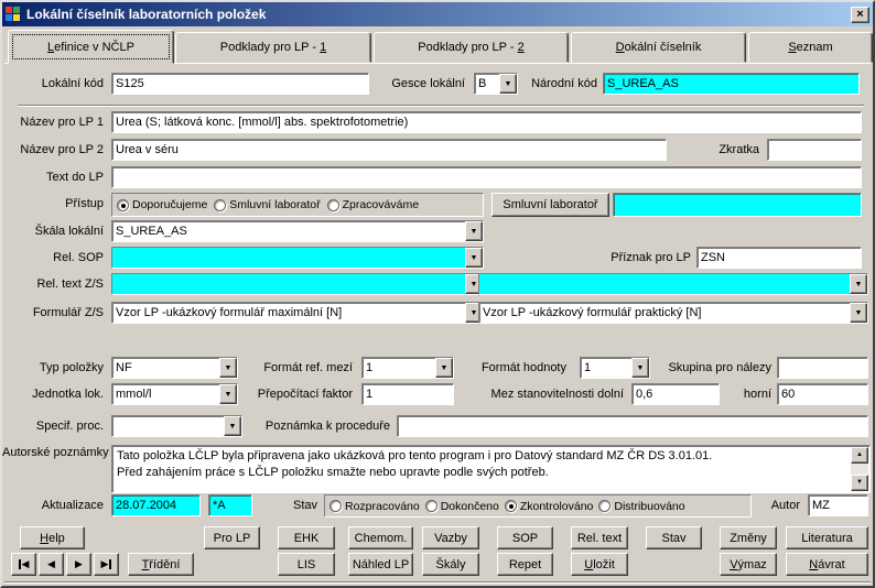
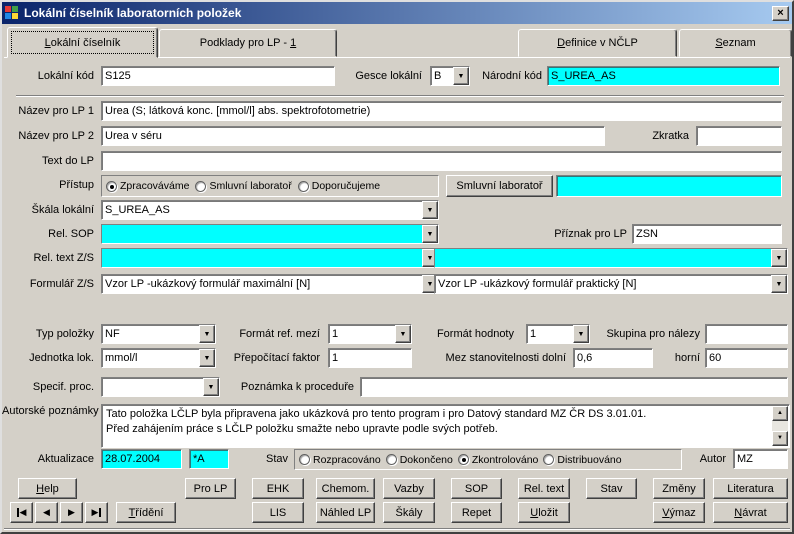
  Lokální číselník laboratorních položek
  ×
- Lefinice v NČLP
+ Lokální číselník
  Podklady pro LP - 1
- Podklady pro LP - 2
- Dokální číselník
+ Definice v NČLP
  Seznam
  Lokální kód
  S125
  Gesce lokální
  B
  Národní kód
  S_UREA_AS
  Název pro LP 1
  Urea (S; látková konc. [mmol/l] abs. spektrofotometrie)
  Název pro LP 2
  Urea v séru
  Zkratka
  Text do LP
  Přístup
- Doporučujeme
+ Zpracováváme
  Smluvní laboratoř
- Zpracováváme
+ Doporučujeme
  Smluvní laboratoř
  Škála lokální
  S_UREA_AS
  Rel. SOP
  Příznak pro LP
  ZSN
  Rel. text Z/S
  Formulář Z/S
  Vzor LP -ukázkový formulář maximální [N]
  Vzor LP -ukázkový formulář praktický [N]
  Typ položky
  NF
  Formát ref. mezí
  1
  Formát hodnoty
  1
  Skupina pro nálezy
  Jednotka lok.
  mmol/l
  Přepočítací faktor
  1
  Mez stanovitelnosti dolní
  0,6
  horní
  60
  Specif. proc.
  Poznámka k proceduře
  Autorské poznámky
  Tato položka LČLP byla připravena jako ukázková pro tento program i pro Datový standard MZ ČR DS 3.01.01.
  Před zahájením práce s LČLP položku smažte nebo upravte podle svých potřeb.
  Aktualizace
  28.07.2004
  *A
  Stav
  Rozpracováno
  Dokončeno
  Zkontrolováno
  Distribuováno
  Autor
  MZ
  Help
  Pro LP
  EHK
  Chemom.
  Vazby
  SOP
  Rel. text
  Stav
  Změny
  Literatura
  ◀
  ◀
  ▶
  ▶
  Třídění
  LIS
  Náhled LP
  Škály
  Repet
  Uložit
  Výmaz
  Návrat
